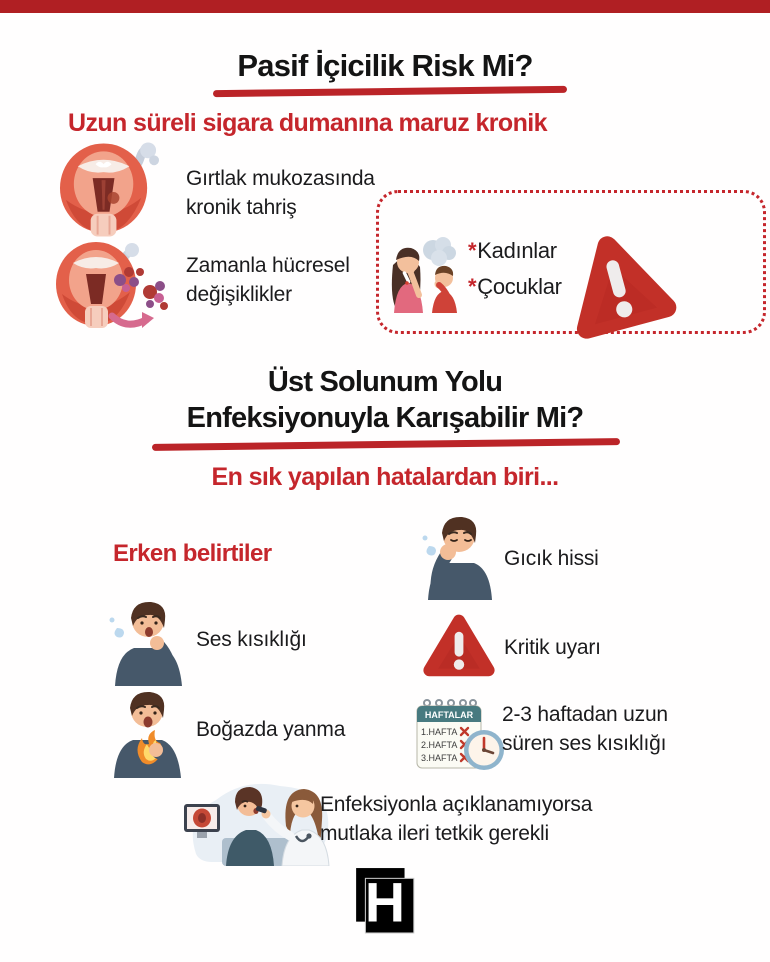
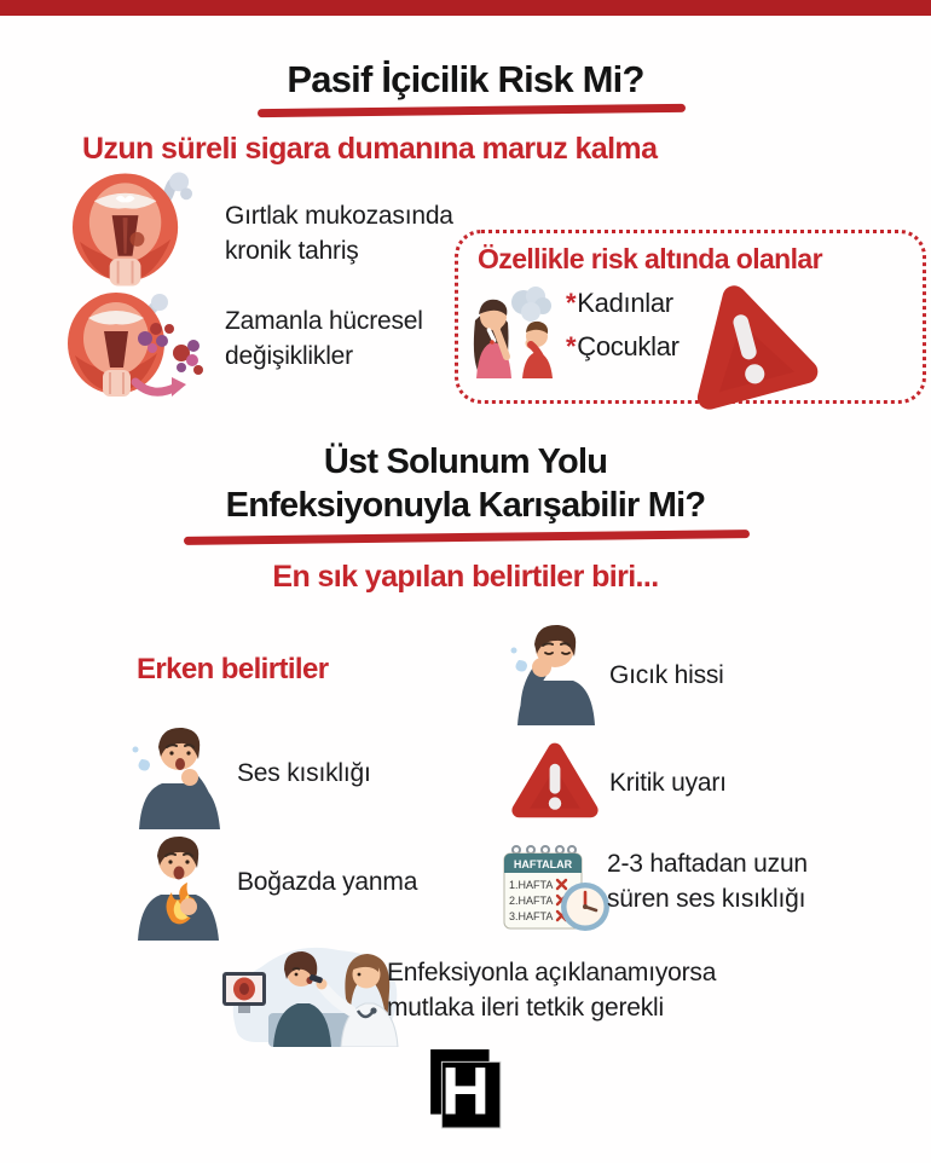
  Pasif İçicilik Risk Mi?
- Uzun süreli sigara dumanına maruz kronik
+ Uzun süreli sigara dumanına maruz kalma
  Gırtlak mukozasında
  kronik tahriş
  Zamanla hücresel
  değişiklikler
+ Özellikle risk altında olanlar
  *Kadınlar
  *Çocuklar
  Üst Solunum Yolu
  Enfeksiyonuyla Karışabilir Mi?
- En sık yapılan hatalardan biri...
+ En sık yapılan belirtiler biri...
  Erken belirtiler
  Ses kısıklığı
  Boğazda yanma
  Gıcık hissi
  Kritik uyarı
  HAFTALAR
  1.HAFTA
  2.HAFTA
  3.HAFTA
  2-3 haftadan uzun
  süren ses kısıklığı
  Enfeksiyonla açıklanamıyorsa
  mutlaka ileri tetkik gerekli
  H
